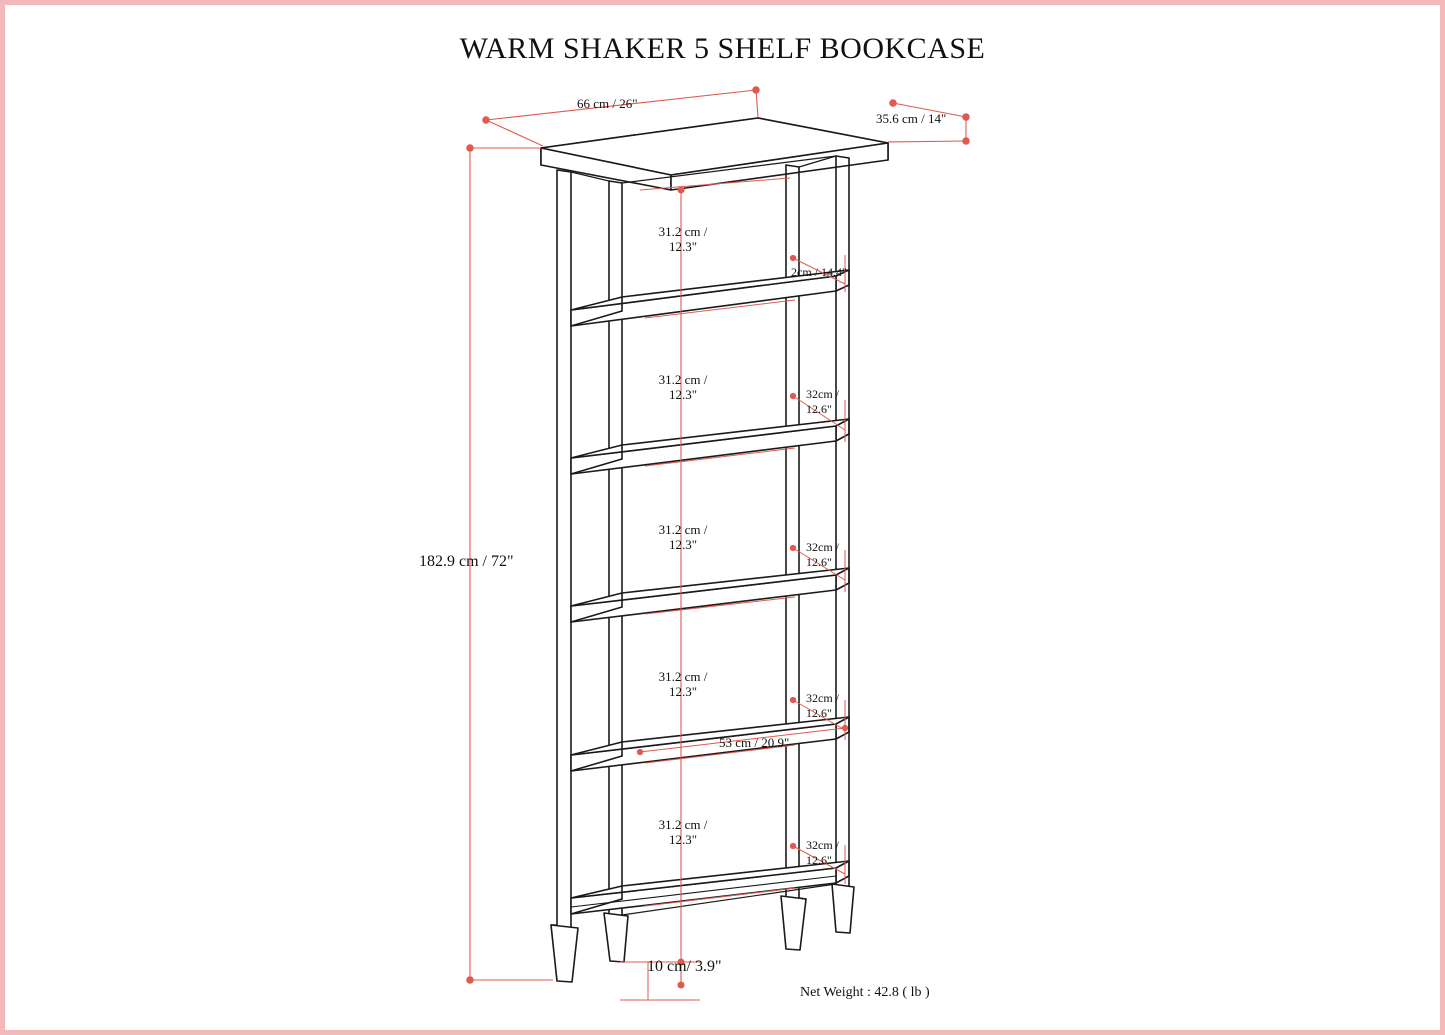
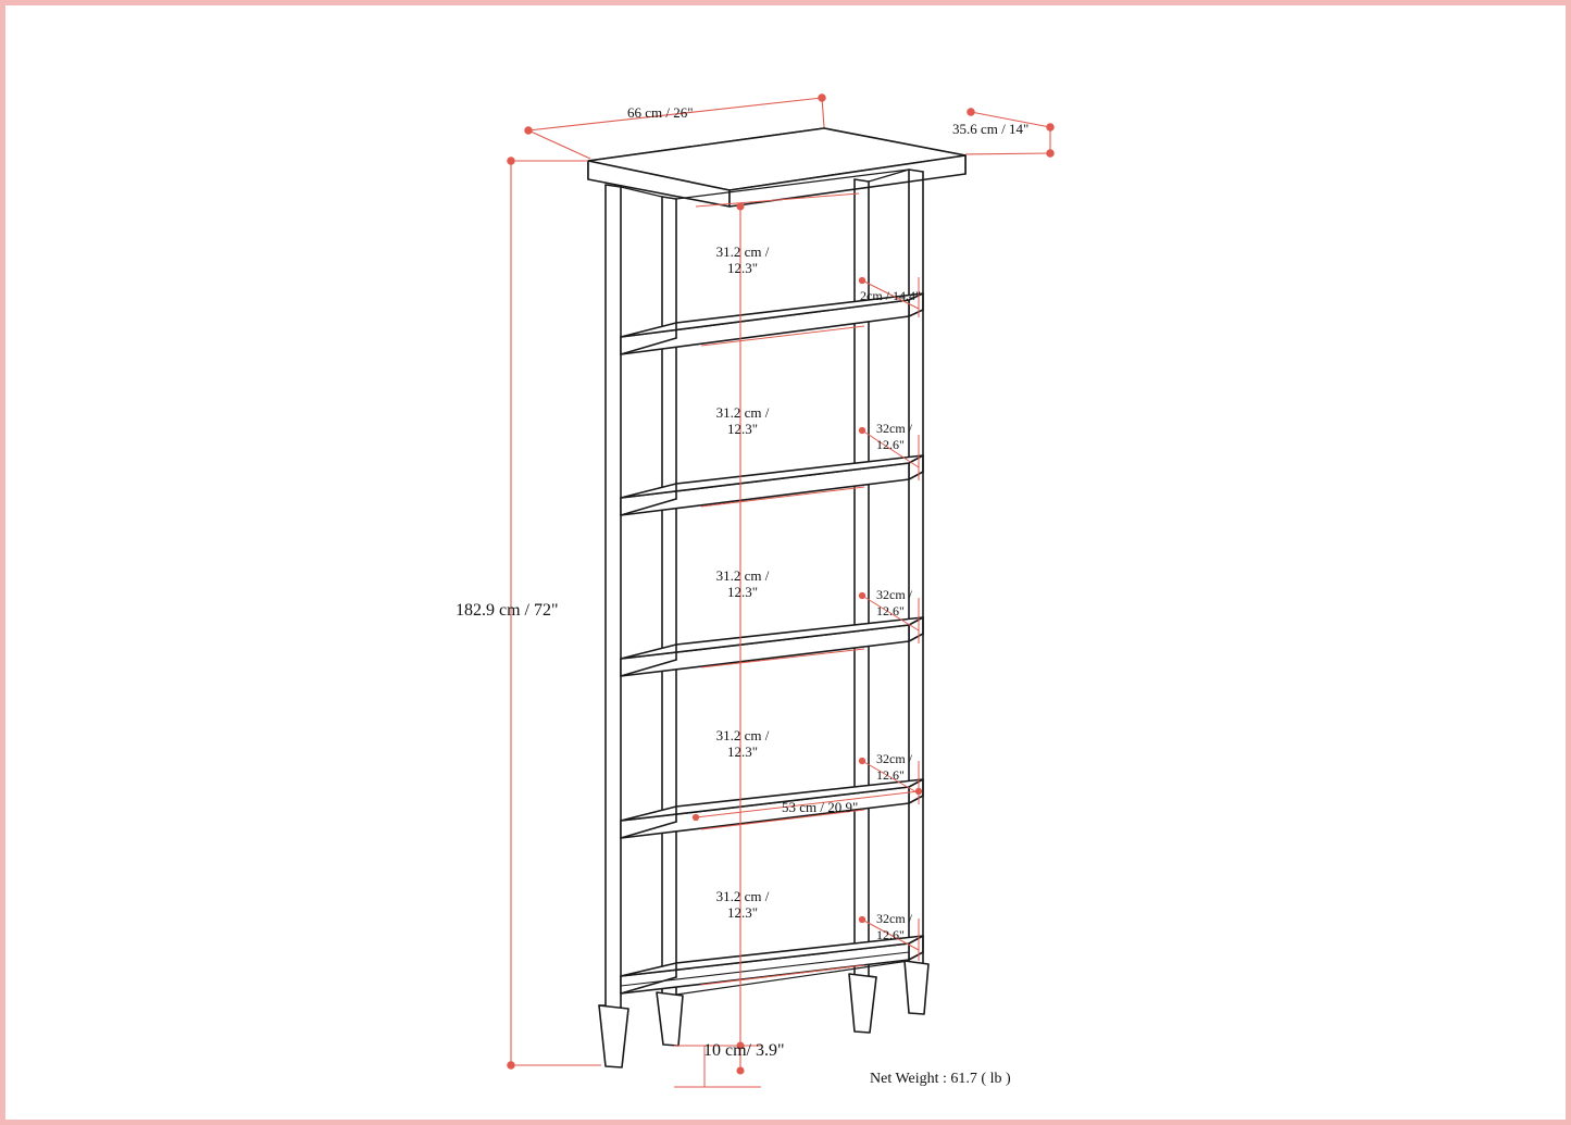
- WARM SHAKER 5 SHELF BOOKCASE
  66 cm / 26"
  35.6 cm / 14"
  182.9 cm / 72"
  31.2 cm /
  12.3"
  31.2 cm /
  12.3"
  31.2 cm /
  12.3"
  31.2 cm /
  12.3"
  31.2 cm /
  12.3"
  2cm / 14.4"
  32cm /
  12.6"
  32cm /
  12.6"
  32cm /
  12.6"
  32cm /
  12.6"
  53 cm / 20.9"
  10 cm/ 3.9"
- Net Weight : 42.8 ( lb )
+ Net Weight : 61.7 ( lb )
